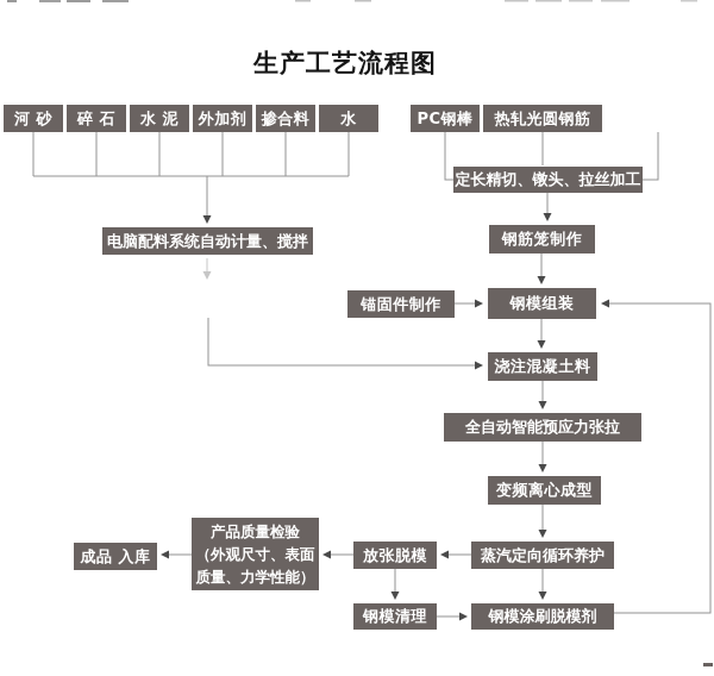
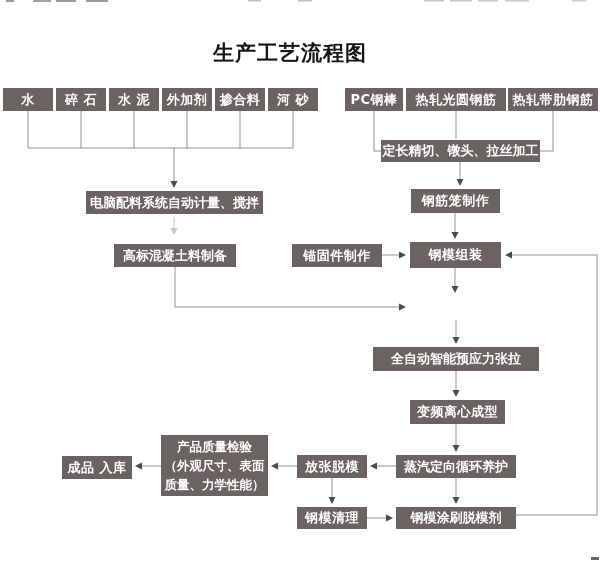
  生产工艺流程图
- 河 砂
+ 水
  碎 石
  水 泥
  外加剂
  掺合料
- 水
+ 河 砂
  PC钢棒
  热轧光圆钢筋
+ 热轧带肋钢筋
  定长精切、镦头、拉丝加工
  电脑配料系统自动计量、搅拌
+ 高标混凝土料制备
  钢筋笼制作
  锚固件制作
  钢模组装
- 浇注混凝土料
  全自动智能预应力张拉
  变频离心成型
  蒸汽定向循环养护
  放张脱模
  产品质量检验
  （外观尺寸、表面
  质量、力学性能）
  成品 入库
  钢模清理
  钢模涂刷脱模剂
